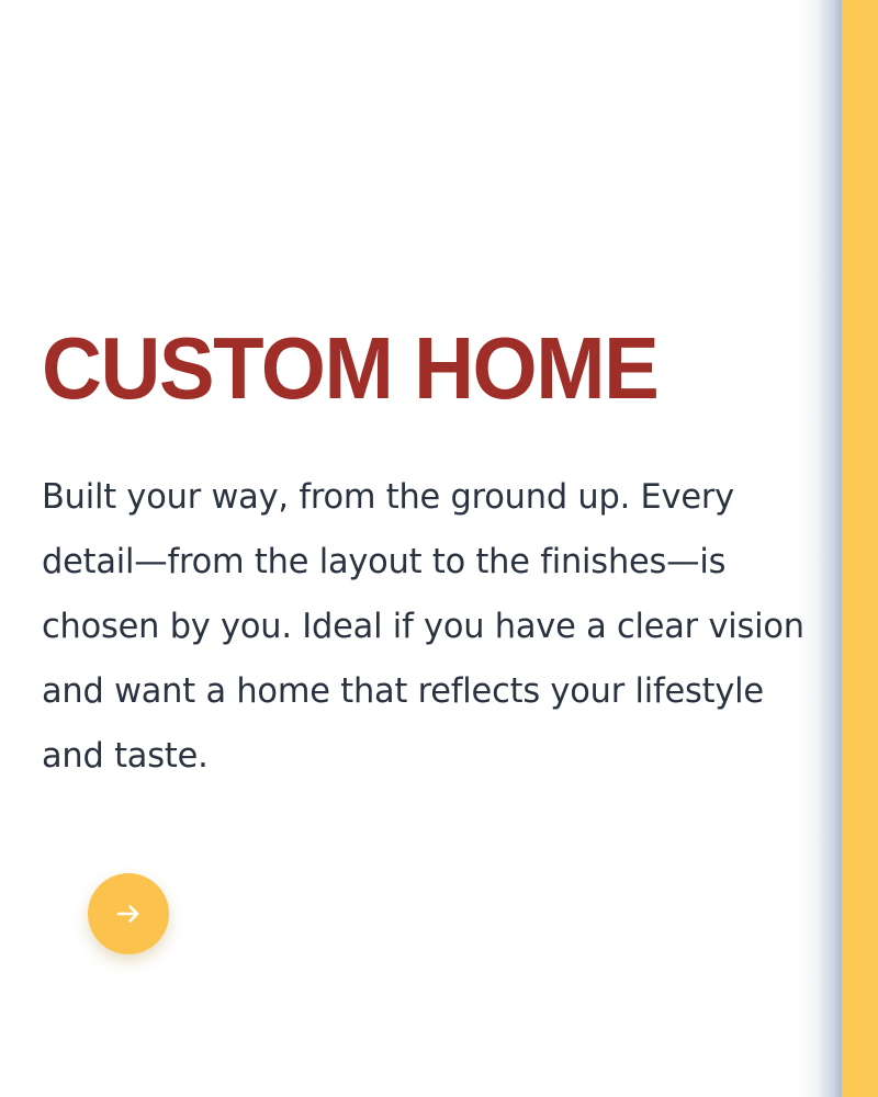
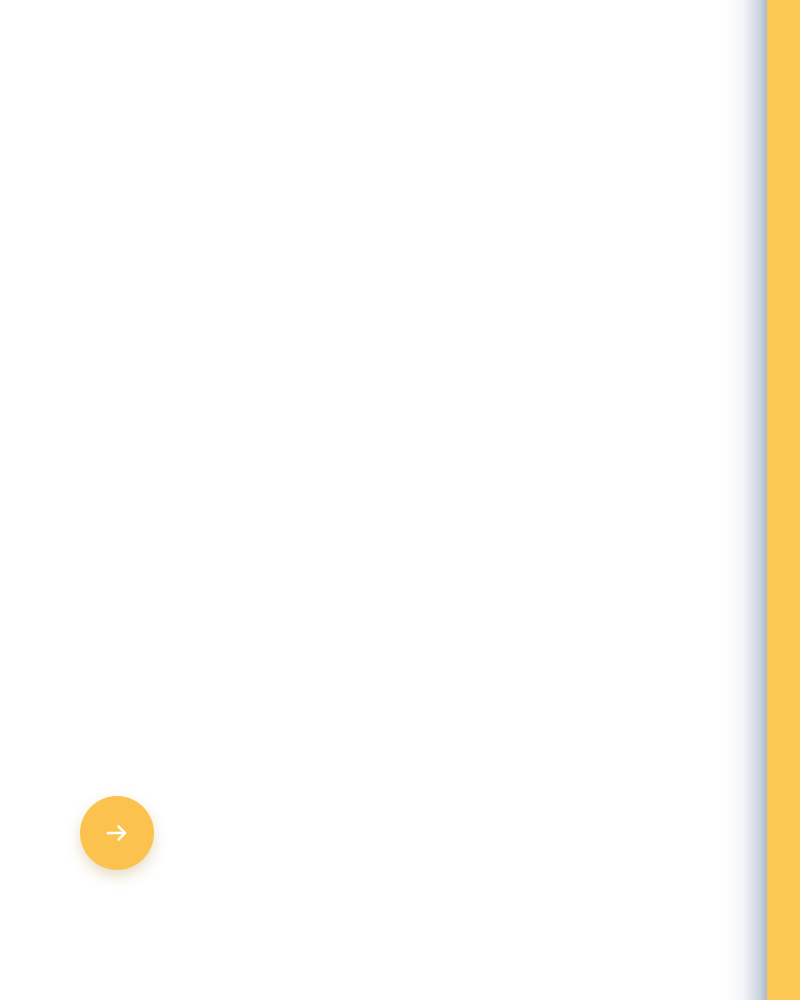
- CUSTOM HOME
- Built your way, from the ground up. Every detail—from the layout to the finishes—is chosen by you. Ideal if you have a clear vision and want a home that reflects your lifestyle and taste.
